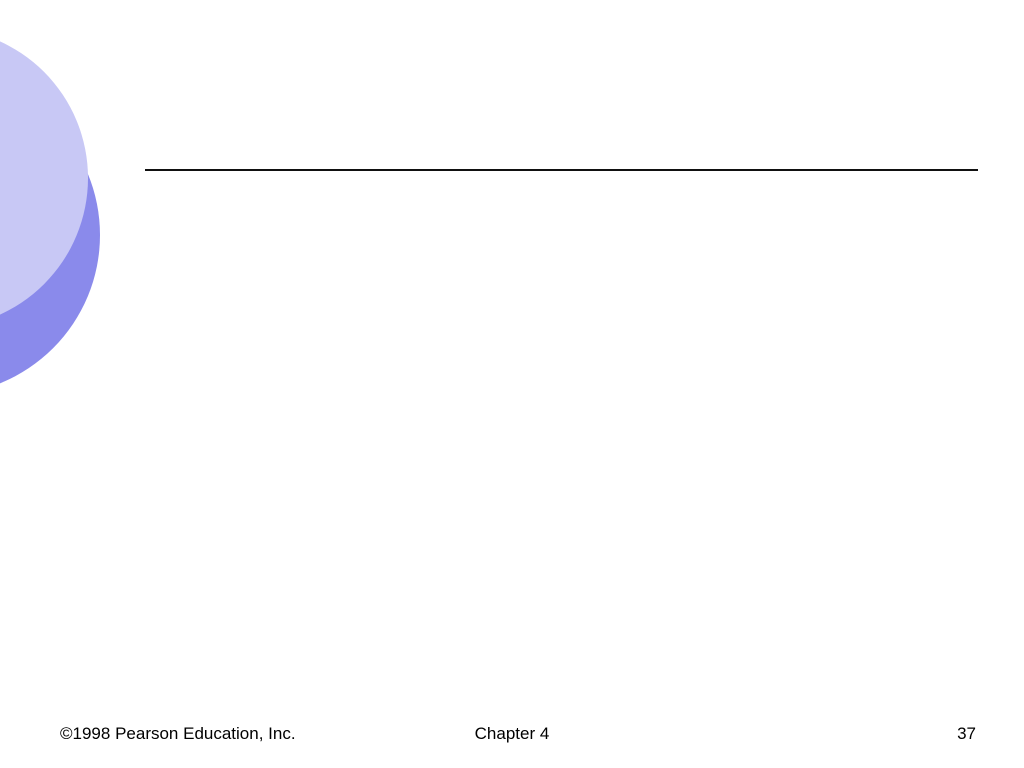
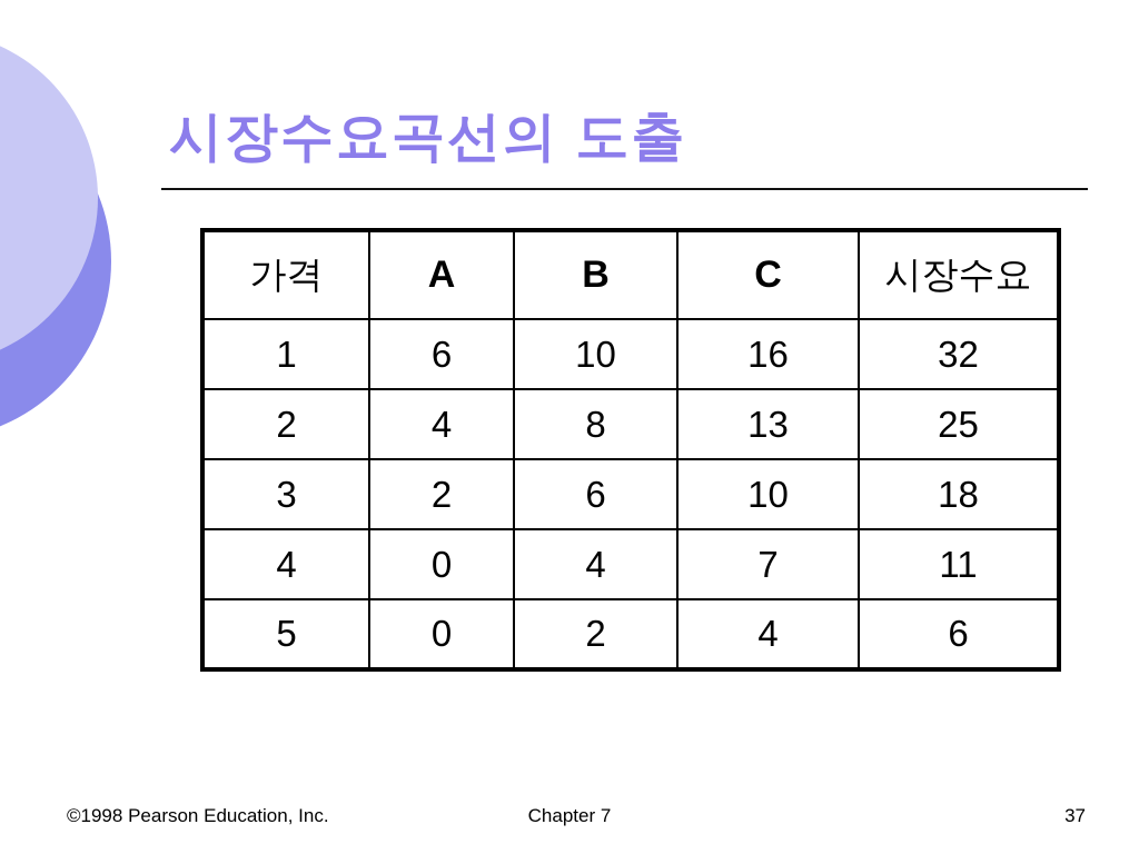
+ 시장수요곡선의 도출
+ 가격	A	B	C	시장수요
+ 1	6	10	16	32
+ 2	4	8	13	25
+ 3	2	6	10	18
+ 4	0	4	7	11
+ 5	0	2	4	6
  ©1998 Pearson Education, Inc.
- Chapter 4
+ Chapter 7
  37
